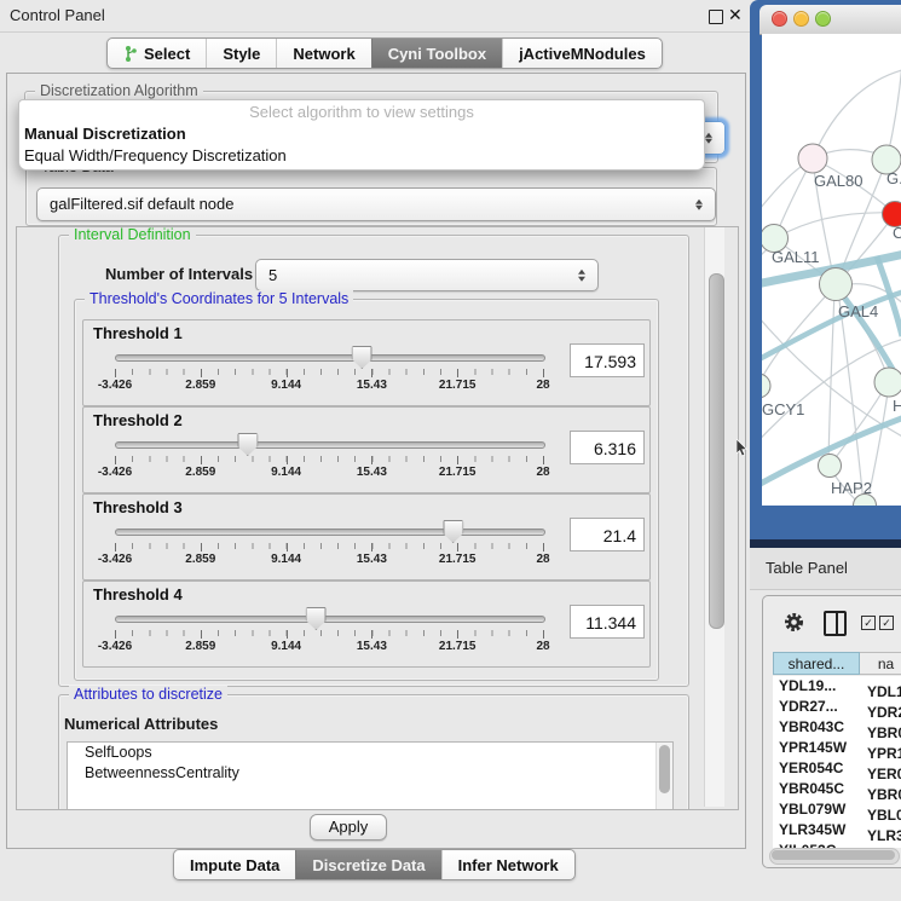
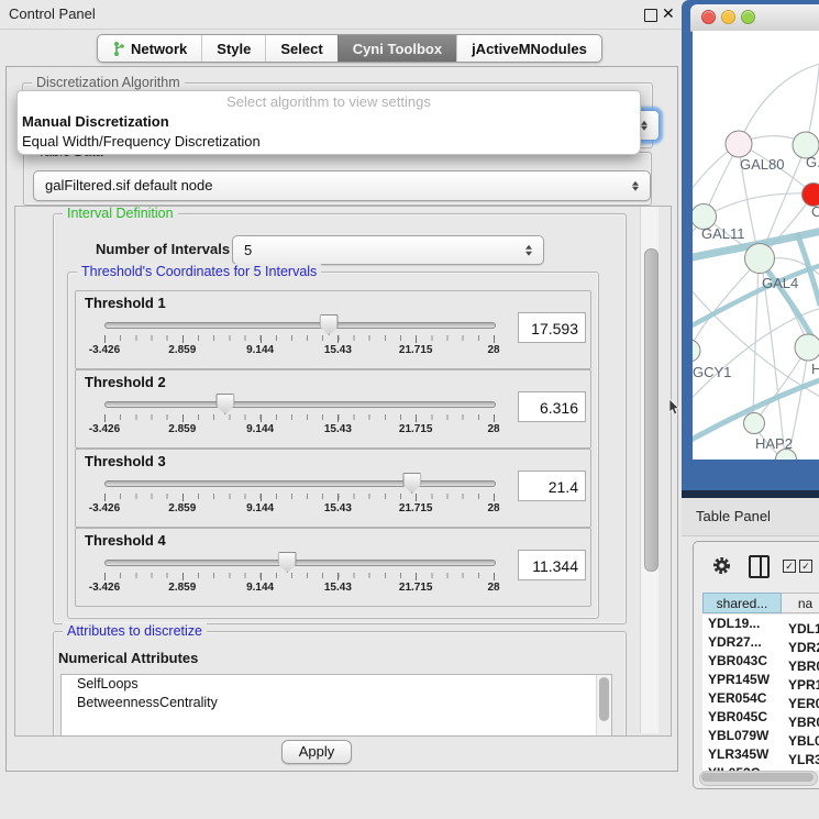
  Control Panel
  ✕
- Select
+ Network
  Style
- Network
+ Select
  Cyni Toolbox
  jActiveMNodules
  Discretization Algorithm
  Select algorithm to view settings
  Manual Discretization
  Equal Width/Frequency Discretization
  galFiltered.sif default node
  Interval Definition
  Number of Intervals
  5
  Threshold's Coordinates for 5 Intervals
  Threshold 1
  -3.426
  2.859
  9.144
  15.43
  21.715
  28
  17.593
  Threshold 2
  -3.426
  2.859
  9.144
  15.43
  21.715
  28
  6.316
  Threshold 3
  -3.426
  2.859
  9.144
  15.43
  21.715
  28
  21.4
  Threshold 4
  -3.426
  2.859
  9.144
  15.43
  21.715
  28
  11.344
  Attributes to discretize
  Numerical Attributes
  SelfLoops
  BetweennessCentrality
  Apply
- Impute Data
- Discretize Data
- Infer Network
  GAL80
  C
  GAL11
  GAL4
  GCY1
  H
  HAP2
  Table Panel
  ✓
  ✓
  shared...
  na
  YDL19... YDL1
  YDR27... YDR
  YBR043C YBR
  YPR145W YPR
  YER054C YER
  YBR045C YBR
  YBL079W YBL0
  YLR345W YLR3
